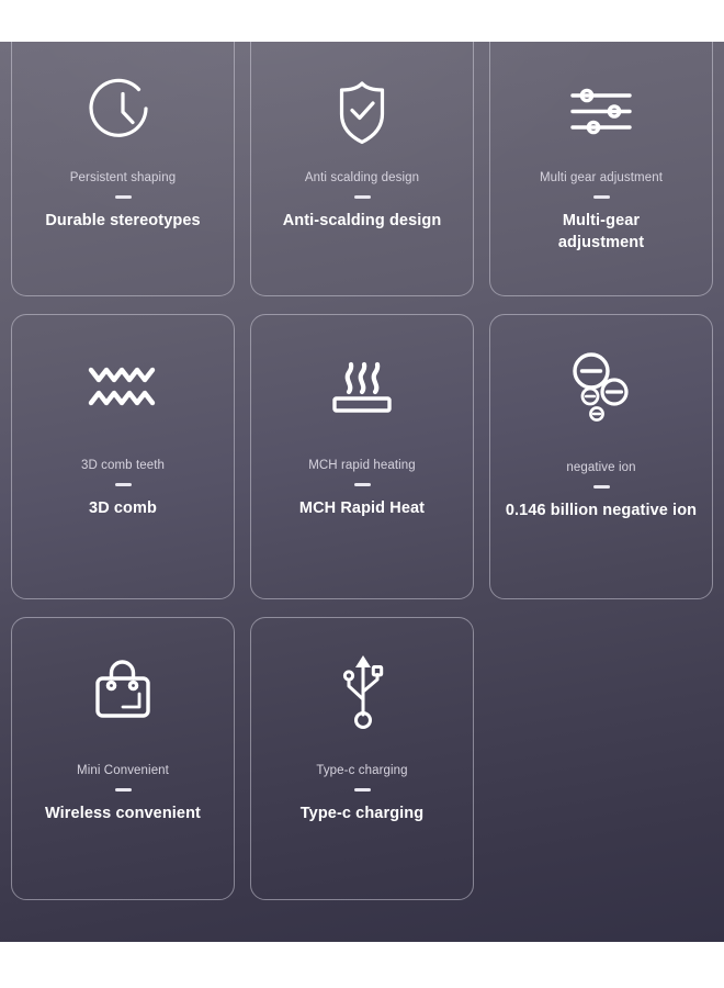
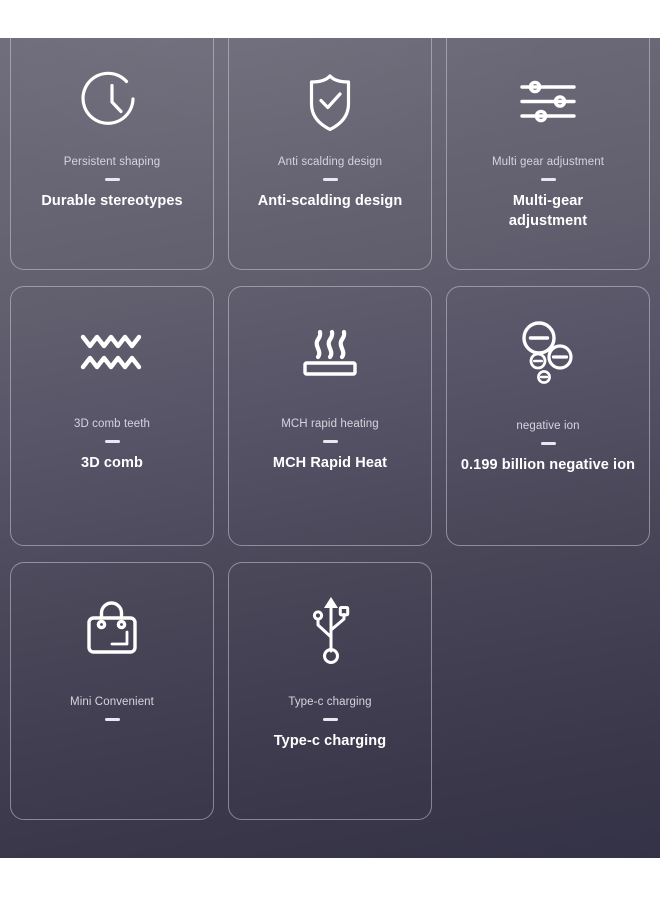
  Persistent shaping
  Durable stereotypes
  Anti scalding design
  Anti-scalding design
  Multi gear adjustment
  Multi-gear adjustment
  3D comb teeth
  3D comb
  MCH rapid heating
  MCH Rapid Heat
  negative ion
- 0.146 billion negative ion
+ 0.199 billion negative ion
  Mini Convenient
- Wireless convenient
  Type-c charging
  Type-c charging
